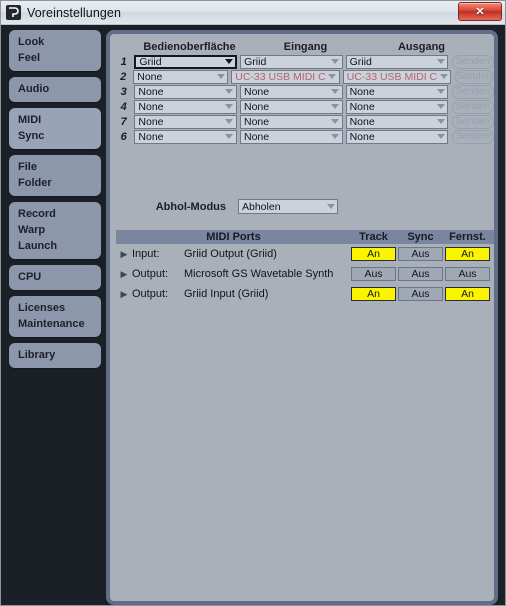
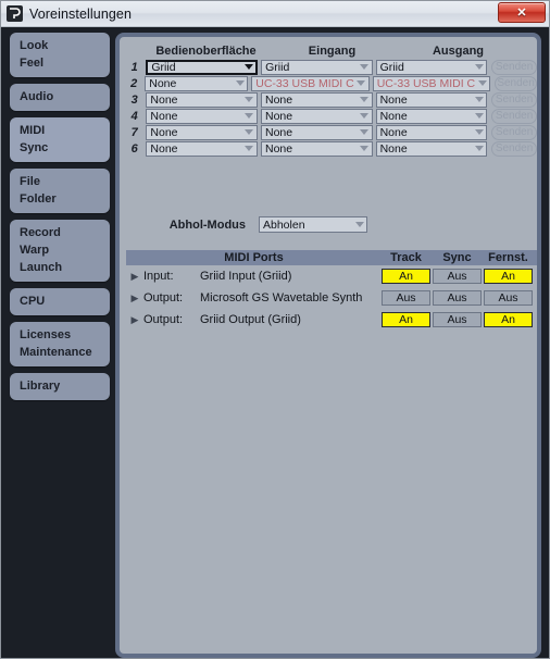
  Voreinstellungen
  ✕
  Look
  Feel
  Audio
  MIDI
  Sync
  File
  Folder
  Record
  Warp
  Launch
  CPU
  Licenses
  Maintenance
  Library
  Bedienoberfläche
  Eingang
  Ausgang
  1
  Griid
  Griid
  Griid
  2
  None
  UC-33 USB MIDI C
  UC-33 USB MIDI C
  3
  None
  None
  None
  4
  None
  None
  None
  7
  None
  None
  None
  6
  None
  None
  None
  Abhol-Modus
  Abholen
  MIDI Ports
  Track
  Sync
  Fernst.
  ▶
  Input:
- Griid Output (Griid)
+ Griid Input (Griid)
  An
  Aus
  An
  ▶
  Output:
  Microsoft GS Wavetable Synth
  Aus
  Aus
  Aus
  ▶
  Output:
- Griid Input (Griid)
+ Griid Output (Griid)
  An
  Aus
  An
